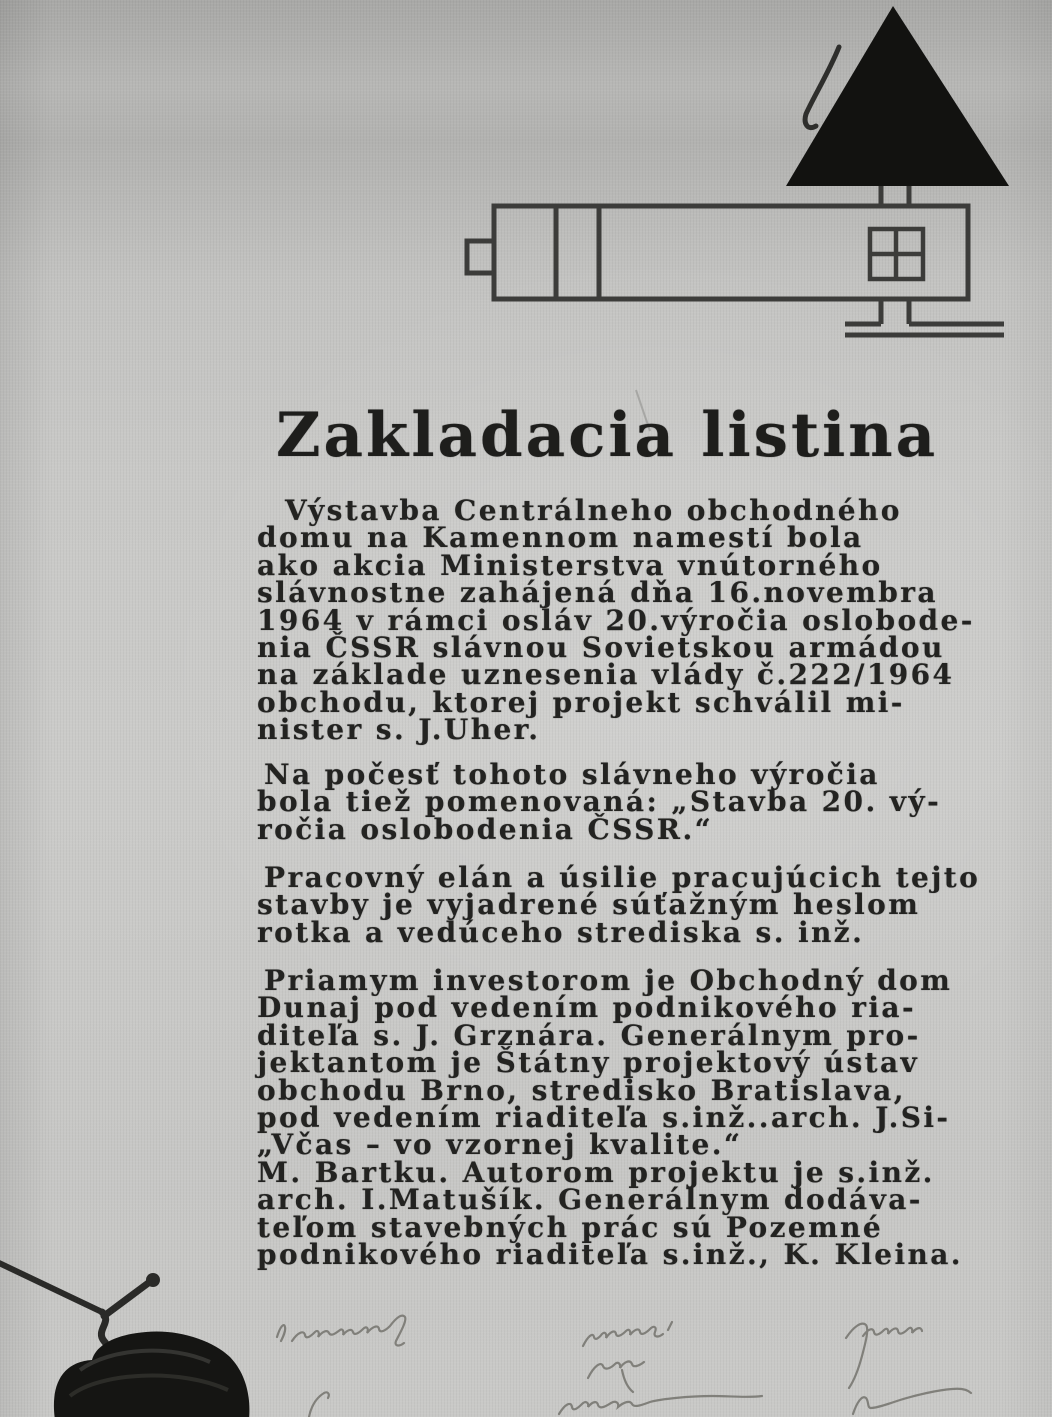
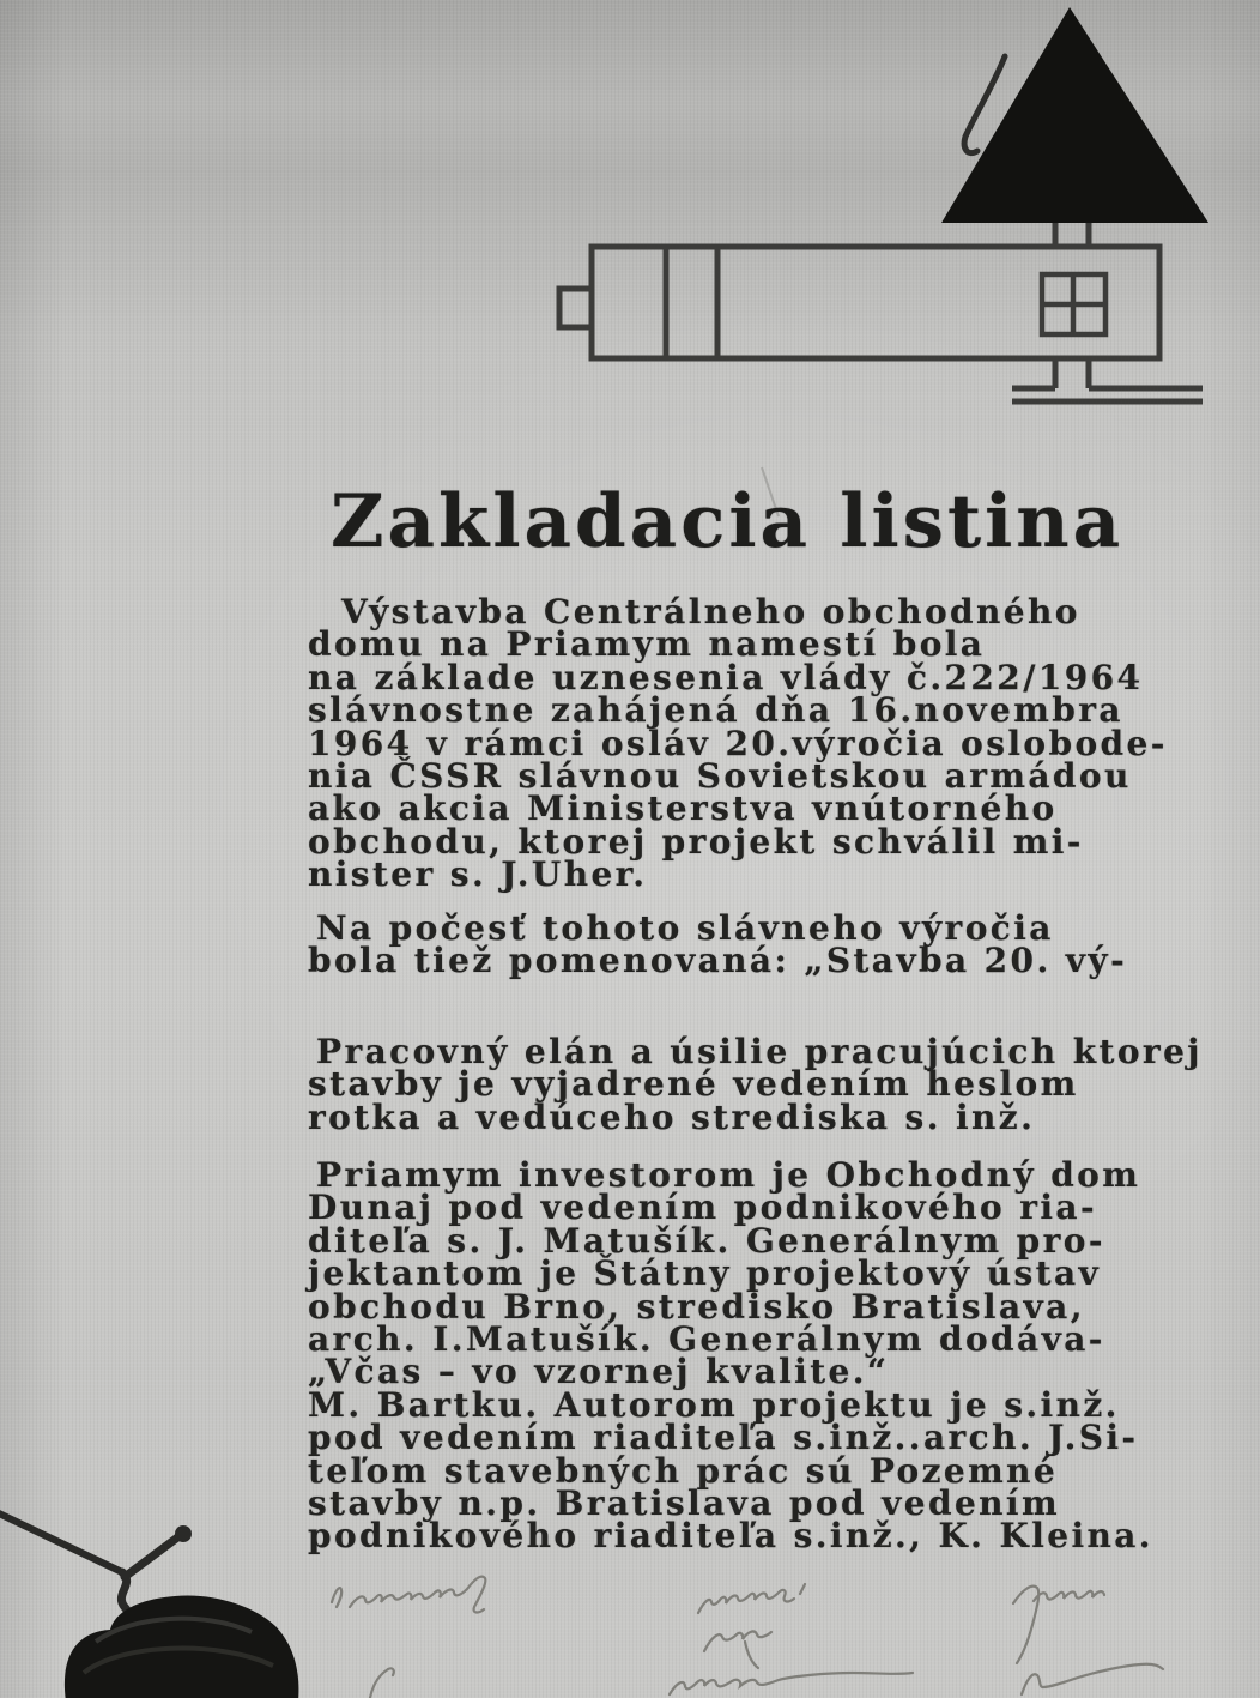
  Zakladacia listina
  Výstavba Centrálneho obchodného
- domu na Kamennom namestí bola
+ domu na Priamym namestí bola
- ako akcia Ministerstva vnútorného
+ na základe uznesenia vlády č.222/1964
  slávnostne zahájená dňa 16.novembra
  1964 v rámci osláv 20.výročia oslobode-
  nia ČSSR slávnou Sovietskou armádou
- na základe uznesenia vlády č.222/1964
+ ako akcia Ministerstva vnútorného
  obchodu, ktorej projekt schválil mi-
  nister s. J.Uher.
  Na počesť tohoto slávneho výročia
  bola tiež pomenovaná: „Stavba 20. vý-
- ročia oslobodenia ČSSR.“
- Pracovný elán a úsilie pracujúcich tejto
+ Pracovný elán a úsilie pracujúcich ktorej
- stavby je vyjadrené súťažným heslom
+ stavby je vyjadrené vedením heslom
  rotka a vedúceho strediska s. inž.
  Priamym investorom je Obchodný dom
  Dunaj pod vedením podnikového ria-
- diteľa s. J. Grznára. Generálnym pro-
+ diteľa s. J. Matušík. Generálnym pro-
  jektantom je Štátny projektový ústav
  obchodu Brno, stredisko Bratislava,
- pod vedením riaditeľa s.inž..arch. J.Si-
+ arch. I.Matušík. Generálnym dodáva-
  „Včas – vo vzornej kvalite.“
  M. Bartku. Autorom projektu je s.inž.
- arch. I.Matušík. Generálnym dodáva-
+ pod vedením riaditeľa s.inž..arch. J.Si-
  teľom stavebných prác sú Pozemné
+ stavby n.p. Bratislava pod vedením
  podnikového riaditeľa s.inž., K. Kleina.
